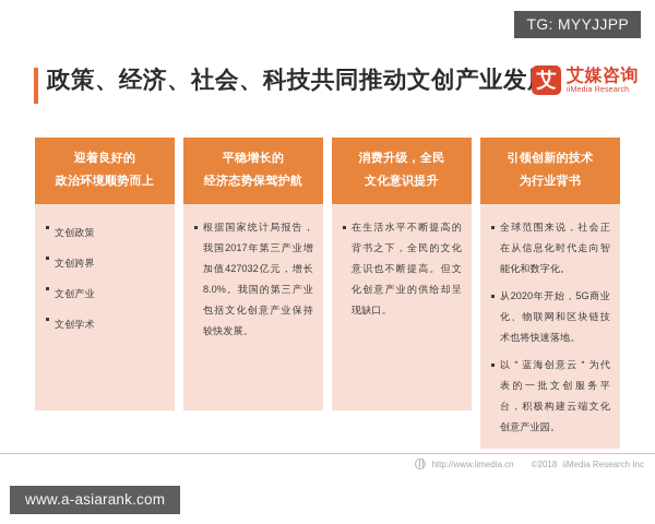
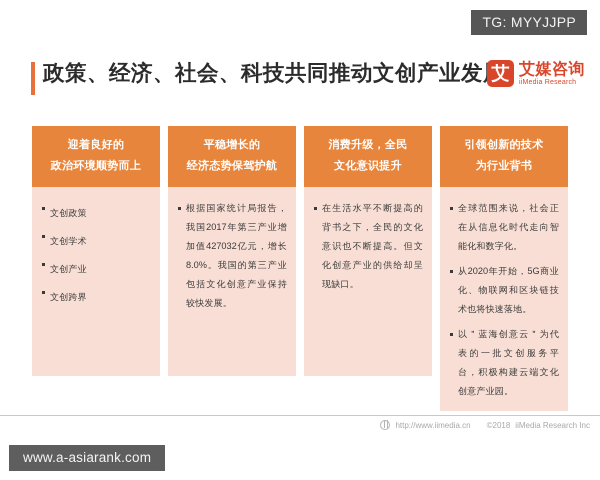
  TG: MYYJJPP
  政策、经济、社会、科技共同推动文创产业发
  艾
  艾媒咨询
  迎着良好的
  政治环境顺势而上
  文创政策
- 文创跨界
+ 文创学术
  文创产业
- 文创学术
+ 文创跨界
  平稳增长的
  经济态势保驾护航
  根据国家统计局报告，我国2017年第三产业增加值427032亿元，增长8.0%。我国的第三产业包括文化创意产业保持较快发展。
  消费升级，全民
  文化意识提升
  在生活水平不断提高的背书之下，全民的文化意识也不断提高。但文化创意产业的供给却呈现缺口。
  引领创新的技术
  为行业背书
  全球范围来说，社会正在从信息化时代走向智能化和数字化。
  从2020年开始，5G商业化、物联网和区块链技术也将快速落地。
  以＂蓝海创意云＂为代表的一批文创服务平台，积极构建云端文化创意产业园。
  http://www.iimedia.cn
  ©2018
  iiMedia Research Inc
  www.a-asiarank.com
